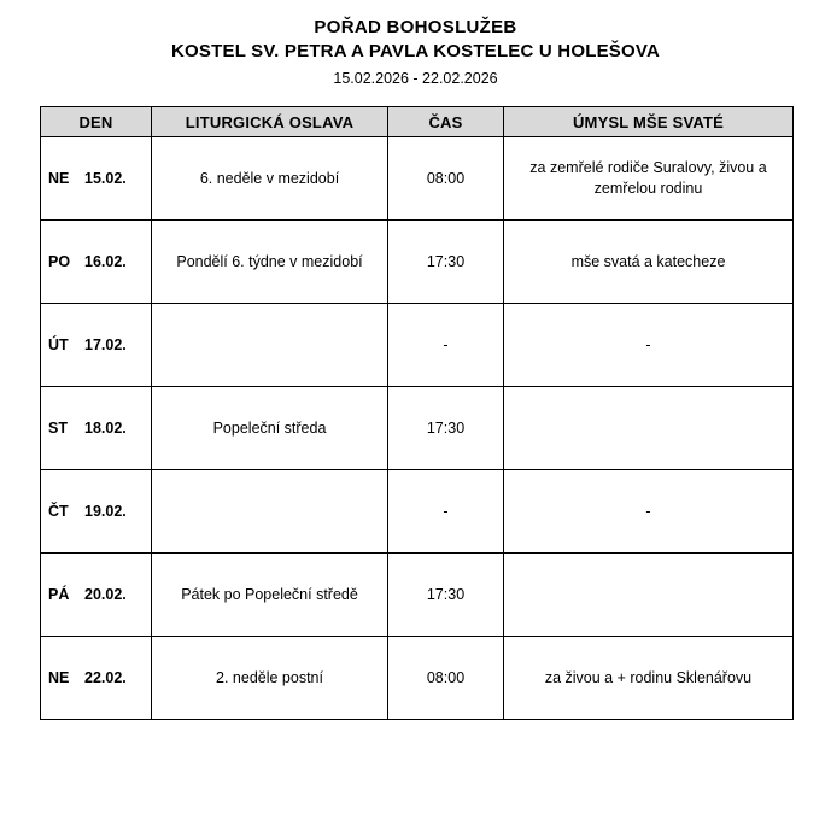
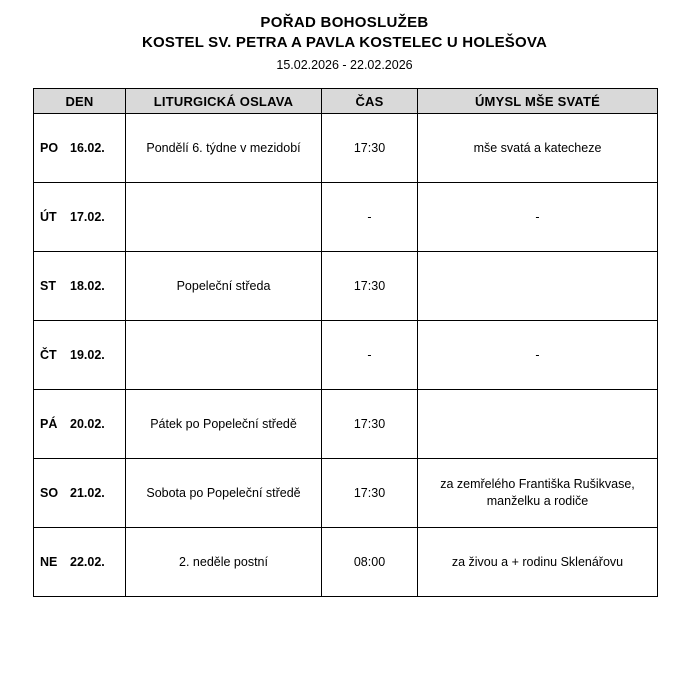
  POŘAD BOHOSLUŽEB
  KOSTEL SV. PETRA A PAVLA KOSTELEC U HOLEŠOVA
  15.02.2026 - 22.02.2026
  DEN	LITURGICKÁ OSLAVA	ČAS	ÚMYSL MŠE SVATÉ
- NE 15.02.	6. neděle v mezidobí	08:00	za zemřelé rodiče Suralovy, živou a zemřelou rodinu
  PO 16.02.	Pondělí 6. týdne v mezidobí	17:30	mše svatá a katecheze
  ÚT 17.02.		-	-
  ST 18.02.	Popeleční středa	17:30
  ČT 19.02.		-	-
  PÁ 20.02.	Pátek po Popeleční středě	17:30
+ SO 21.02.	Sobota po Popeleční středě	17:30	za zemřelého Františka Rušikvase, manželku a rodiče
  NE 22.02.	2. neděle postní	08:00	za živou a + rodinu Sklenářovu
